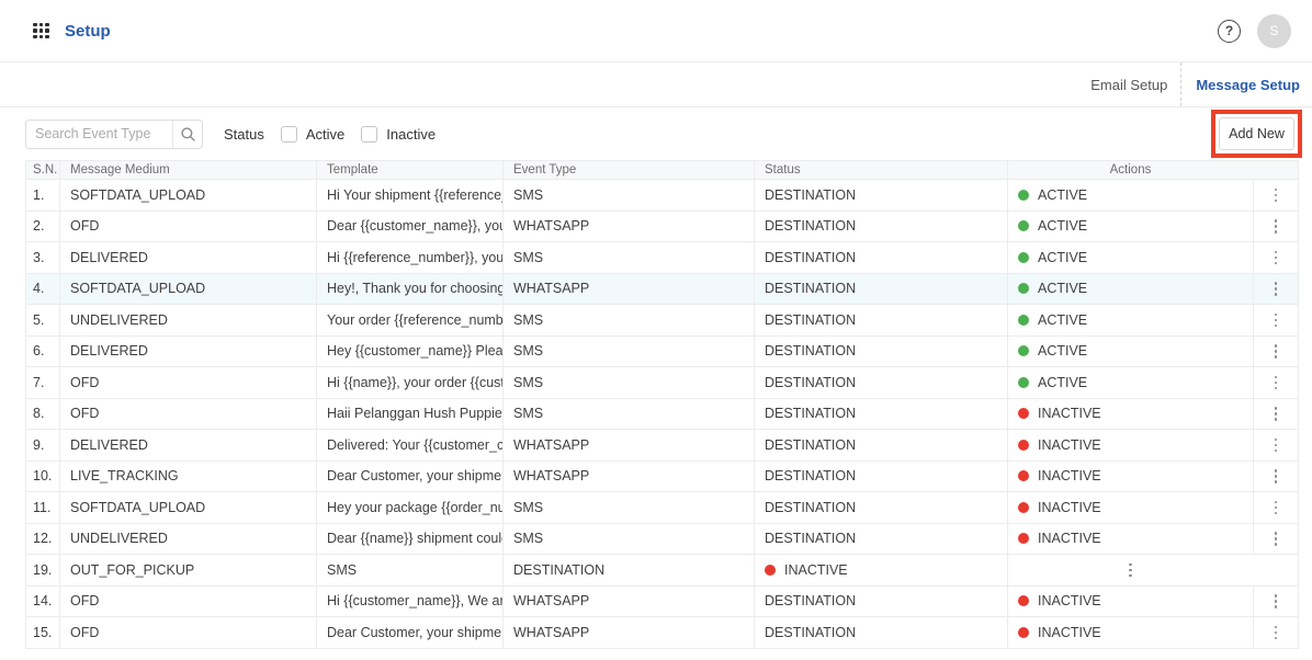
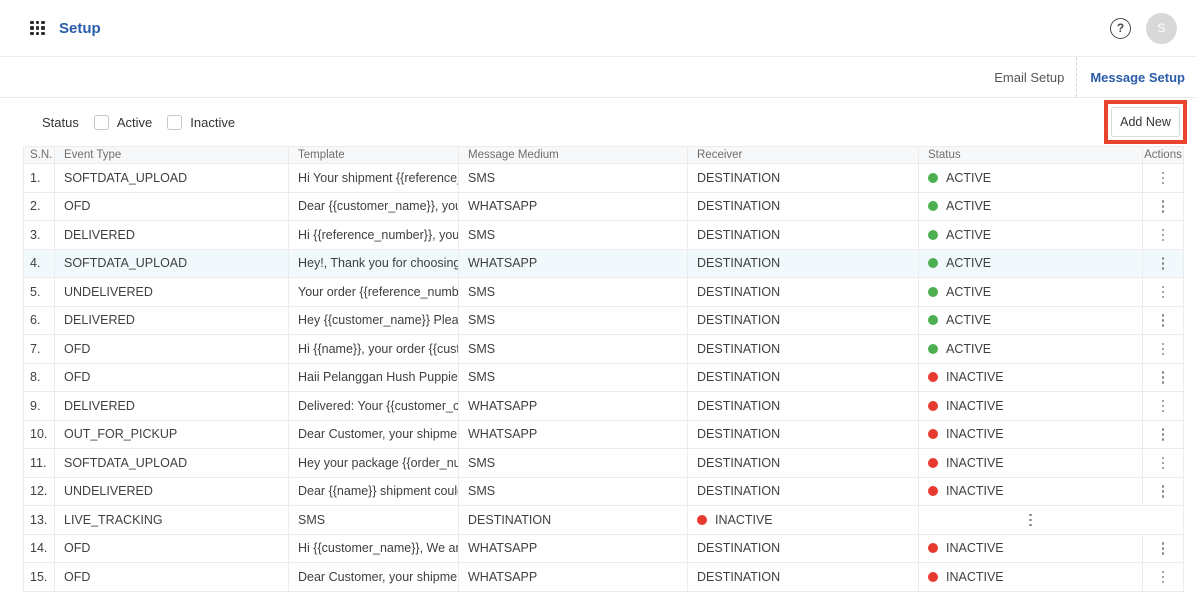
  Setup
  ?
  S
  Email Setup
  Message Setup
- Search Event Type
  Status
  Active
  Inactive
  Add New
  S.N.
- Message Medium
+ Event Type
  Template
- Event Type
+ Message Medium
+ Receiver
  Status
  Actions
  1.
  SOFTDATA_UPLOAD
  Hi Your shipment {{reference
  SMS
  DESTINATION
  ACTIVE
  2.
  OFD
  Dear {{customer_name}}, yo
  WHATSAPP
  DESTINATION
  ACTIVE
  3.
  DELIVERED
  Hi {{reference_number}}, you
  SMS
  DESTINATION
  ACTIVE
  4.
  SOFTDATA_UPLOAD
  Hey!, Thank you for choosing
  WHATSAPP
  DESTINATION
  ACTIVE
  5.
  UNDELIVERED
  Your order {{reference_numb
  SMS
  DESTINATION
  ACTIVE
  6.
  DELIVERED
  Hey {{customer_name}} Plea
  SMS
  DESTINATION
  ACTIVE
  7.
  OFD
  Hi {{name}}, your order {{cus
  SMS
  DESTINATION
  ACTIVE
  8.
  OFD
  Haii Pelanggan Hush Puppie
  SMS
  DESTINATION
  INACTIVE
  9.
  DELIVERED
  Delivered: Your {{customer_c
  WHATSAPP
  DESTINATION
  INACTIVE
  10.
- LIVE_TRACKING
+ OUT_FOR_PICKUP
  Dear Customer, your shipme
  WHATSAPP
  DESTINATION
  INACTIVE
  11.
  SOFTDATA_UPLOAD
  Hey your package {{order_nu
  SMS
  DESTINATION
  INACTIVE
  12.
  UNDELIVERED
  Dear {{name}} shipment coul
  SMS
  DESTINATION
  INACTIVE
- 19.
+ 13.
- OUT_FOR_PICKUP
+ LIVE_TRACKING
  SMS
  DESTINATION
  INACTIVE
  14.
  OFD
  Hi {{customer_name}}, We ar
  WHATSAPP
  DESTINATION
  INACTIVE
  15.
  OFD
  Dear Customer, your shipme
  WHATSAPP
  DESTINATION
  INACTIVE
